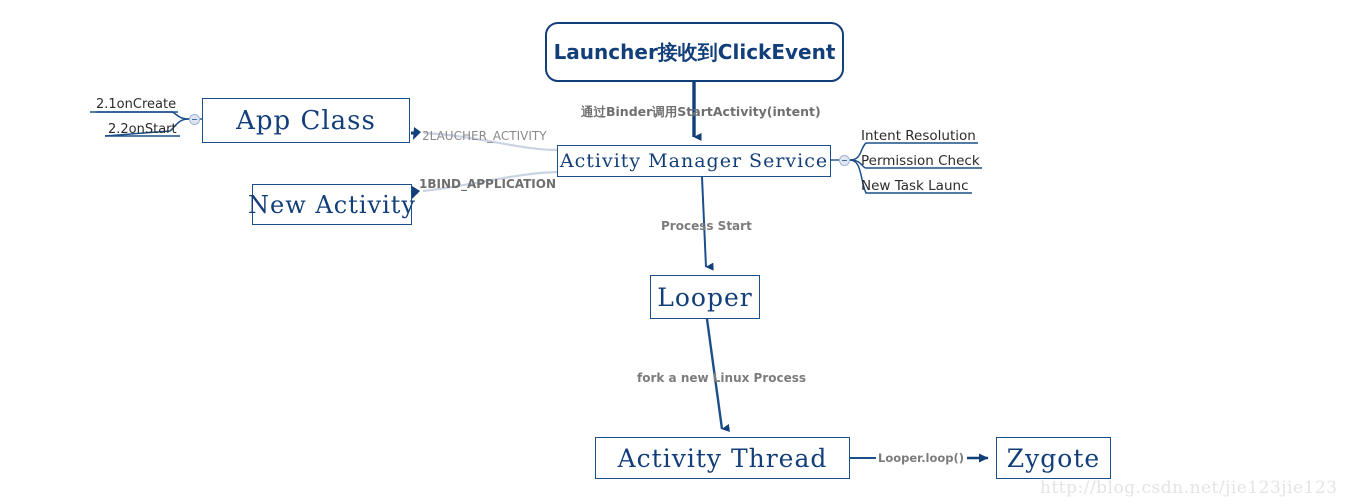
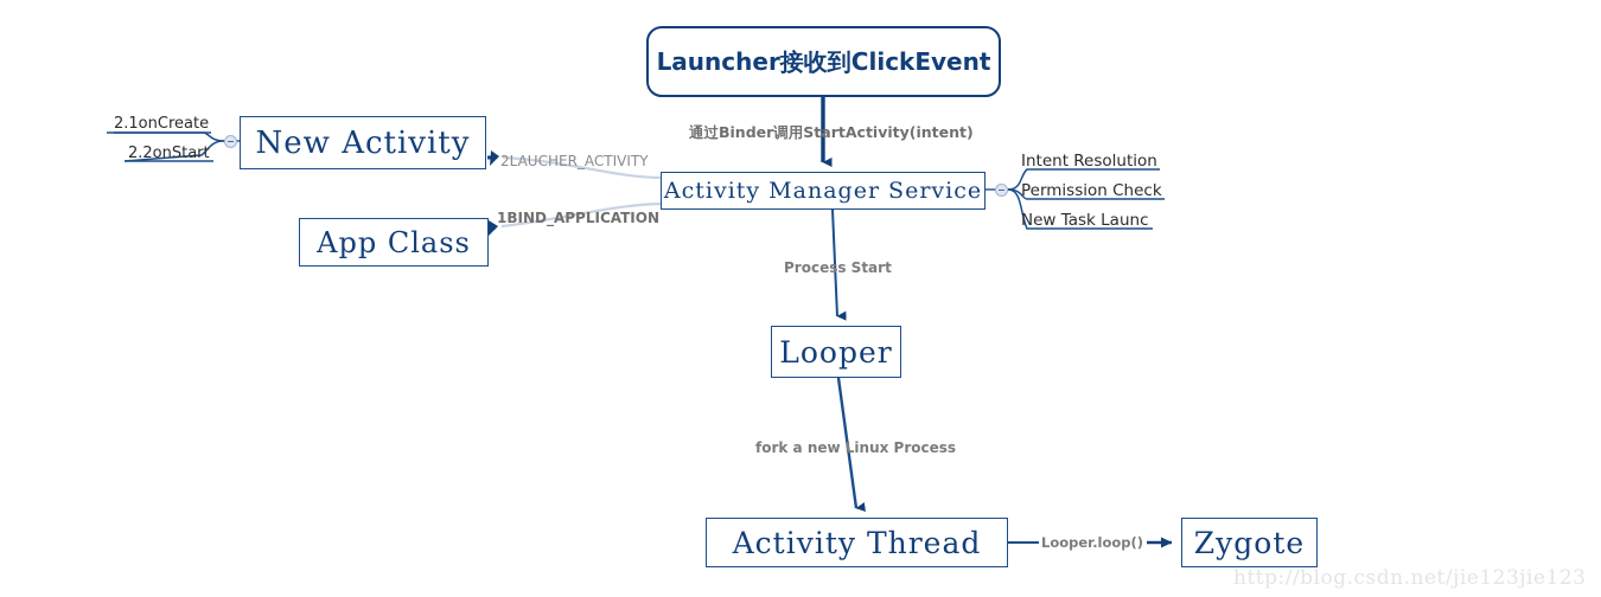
  Launcher接收到ClickEvent
- App Class
+ New Activity
  Activity Manager Service
- New Activity
+ App Class
  Looper
  Activity Thread
  Zygote
  通过Binder调用StartActivity(intent)
  2LAUCHER_ACTIVITY
  1BIND_APPLICATION
  Process Start
  fork a new Linux Process
  Looper.loop()
  2.1onCreate
  2.2onStart
  Intent Resolution
  Permission Check
  New Task Launc
  http://blog.csdn.net/jie123jie123
